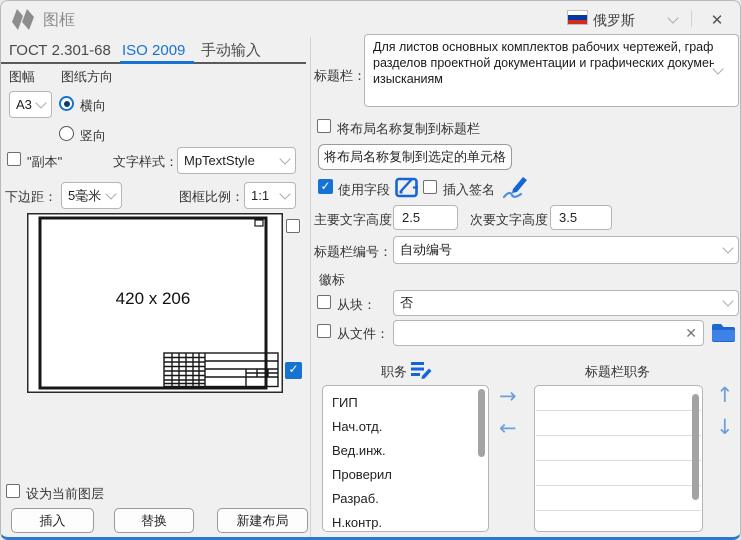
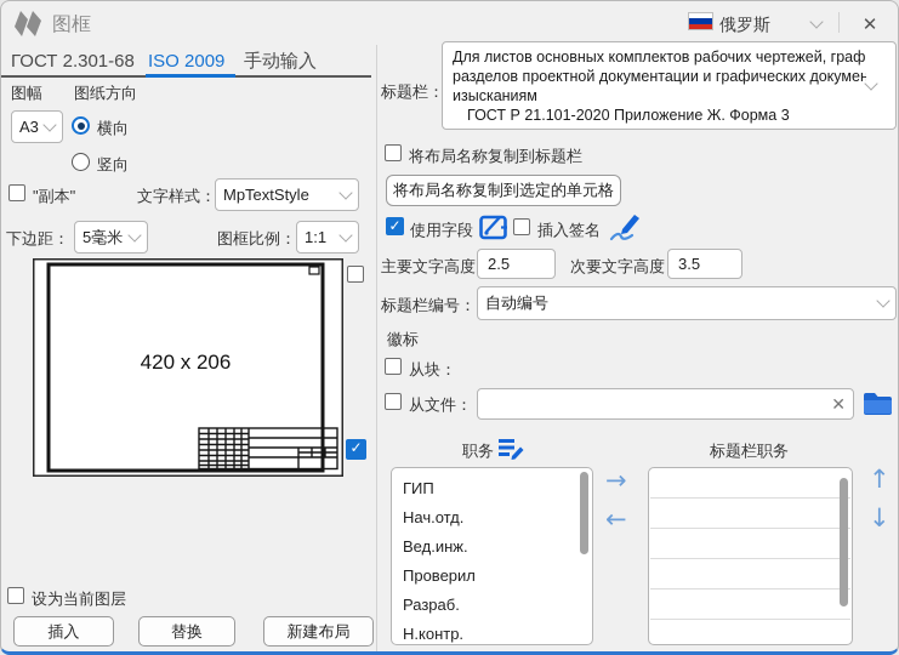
  图框
  俄罗斯
  ✕
  ГОСТ 2.301-68
  ISO 2009
  手动输入
  图幅
  图纸方向
  A3
  横向
  竖向
  "副本"
  文字样式：
  MpTextStyle
  下边距：
  5毫米
  图框比例：
  1:1
  420 x 206
  ✓
  设为当前图层
  插入
  替换
  新建布局
  标题栏：
  Для листов основных комплектов рабочих чертежей, граф
  разделов проектной документации и графических докумен
  изысканиям
+ ГОСТ Р 21.101-2020 Приложение Ж. Форма 3
  将布局名称复制到标题栏
  将布局名称复制到选定的单元格
  ✓
  使用字段
  插入签名
  主要文字高度
  2.5
  次要文字高度
  3.5
  标题栏编号：
  自动编号
  徽标
  从块：
- 否
  从文件：
  ✕
  职务
  ГИП
  Нач.отд.
  Вед.инж.
  Проверил
  Разраб.
  Н.контр.
  →
  ←
  标题栏职务
  ↑
  ↓
